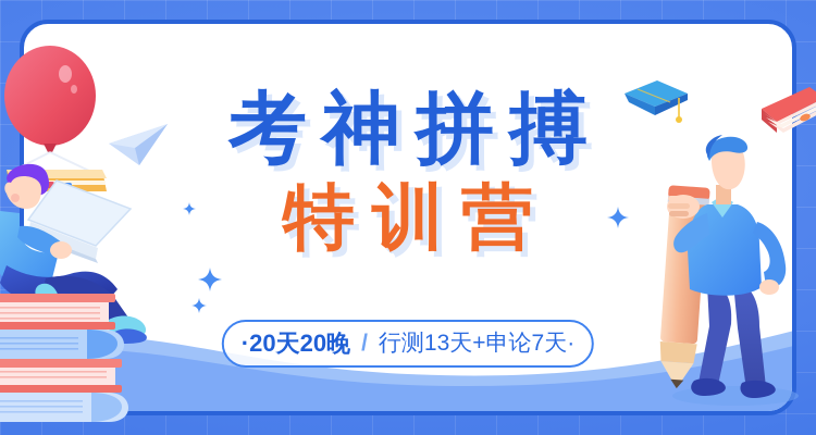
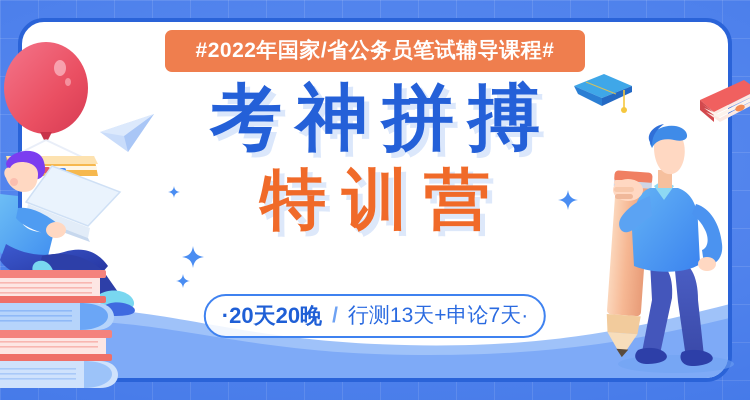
+ #2022年国家/省公务员笔试辅导课程#
  考神拼搏
  特训营
  ·20天20晚
  /
  行测13天+申论7天·
